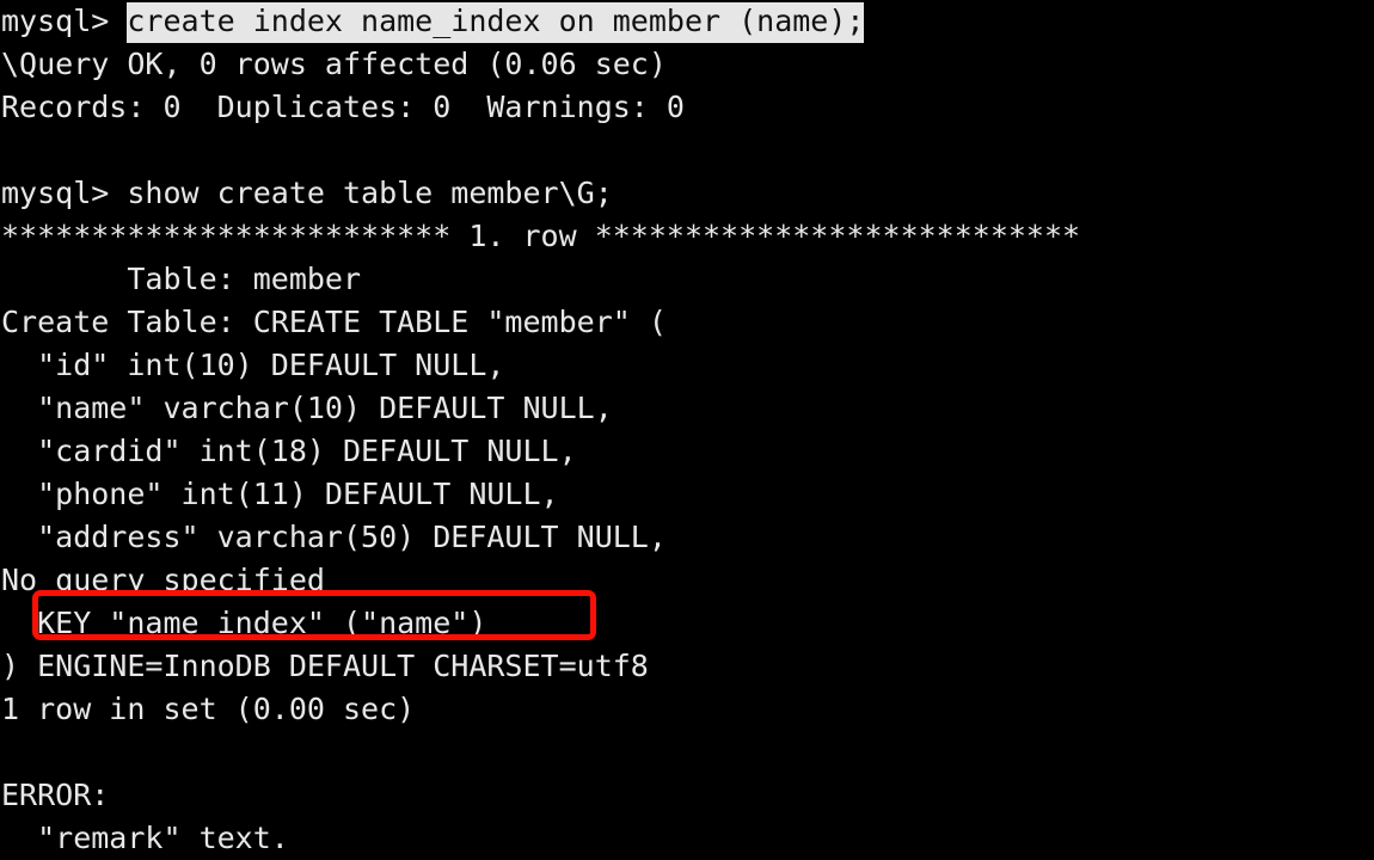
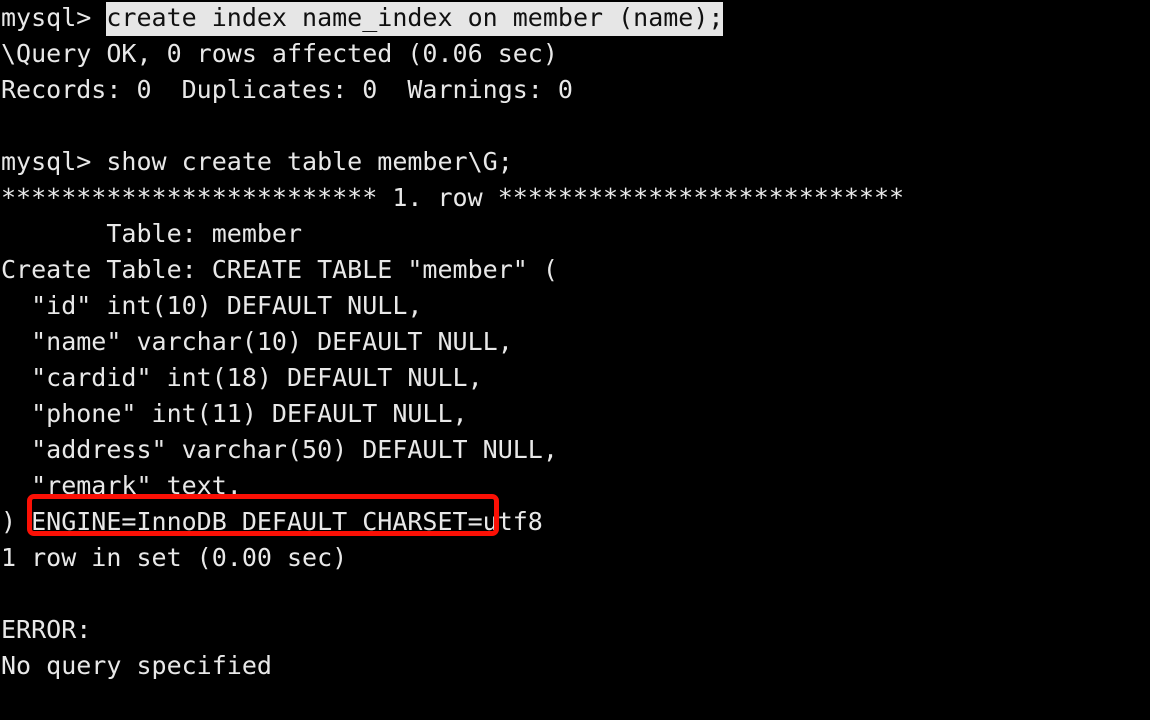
  mysql> create index name_index on member (name);
  \Query OK, 0 rows affected (0.06 sec)
  Records: 0 Duplicates: 0 Warnings: 0
  mysql> show create table member\G;
  ************************* 1. row ***************************
  Table: member
  Create Table: CREATE TABLE "member" (
  "id" int(10) DEFAULT NULL,
  "name" varchar(10) DEFAULT NULL,
  "cardid" int(18) DEFAULT NULL,
  "phone" int(11) DEFAULT NULL,
  "address" varchar(50) DEFAULT NULL,
- No query specified
+ "remark" text.
- KEY "name_index" ("name")
  ) ENGINE=InnoDB DEFAULT CHARSET=utf8
  1 row in set (0.00 sec)
  ERROR:
- "remark" text.
+ No query specified
